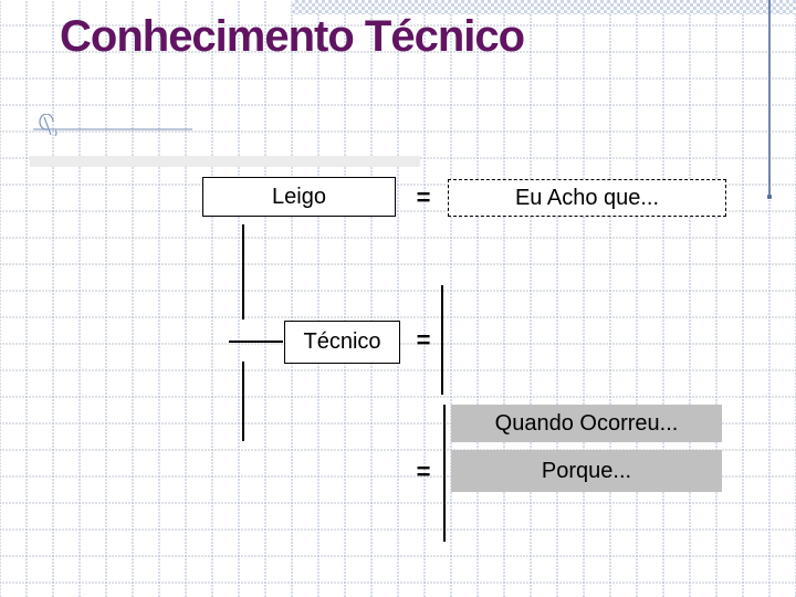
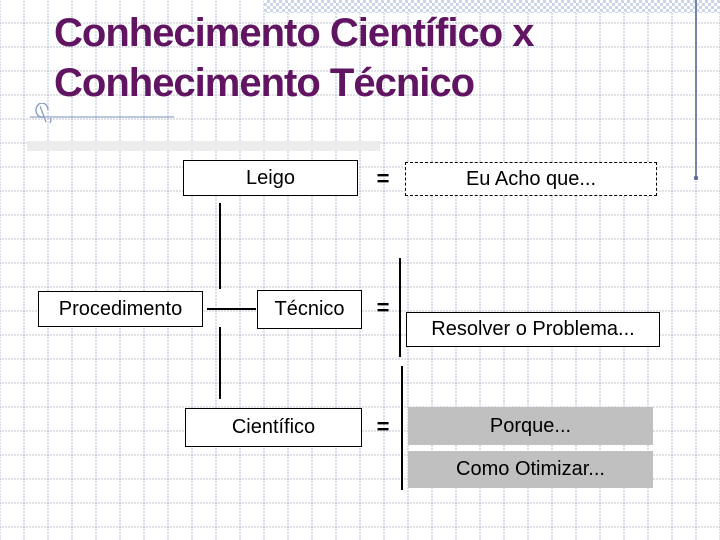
+ Conhecimento Científico x
  Conhecimento Técnico
  Leigo
  =
  Eu Acho que...
+ Procedimento
  Técnico
  =
+ Resolver o Problema...
+ Científico
  =
- Quando Ocorreu...
  Porque...
+ Como Otimizar...
